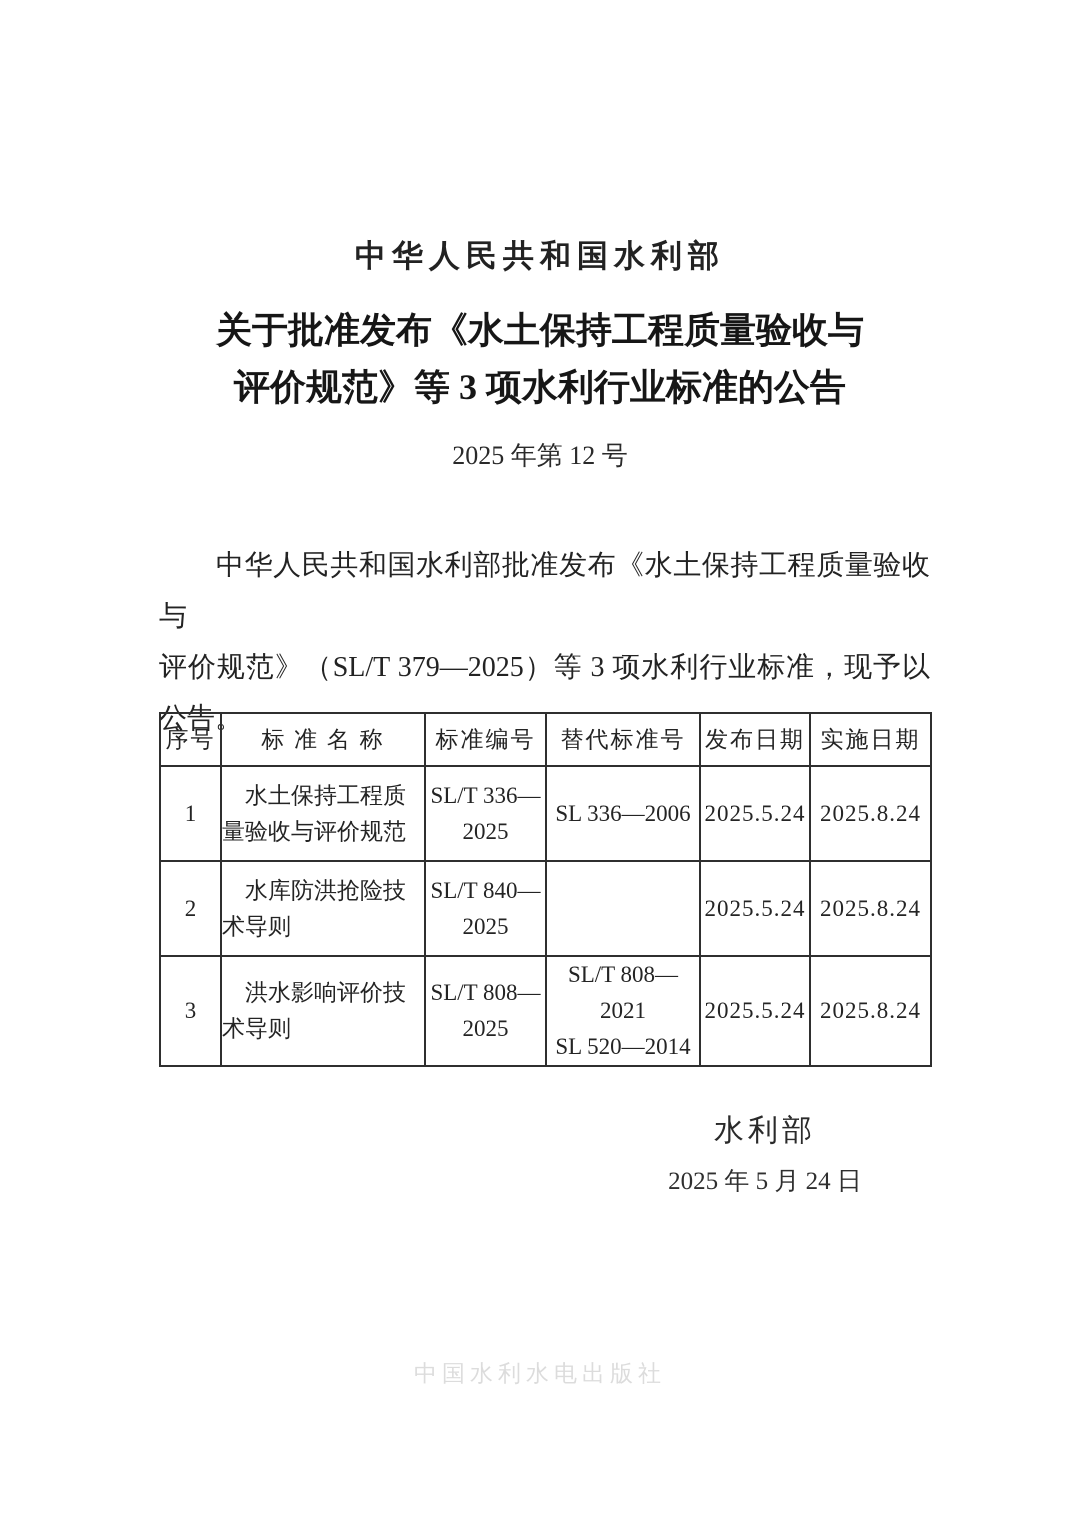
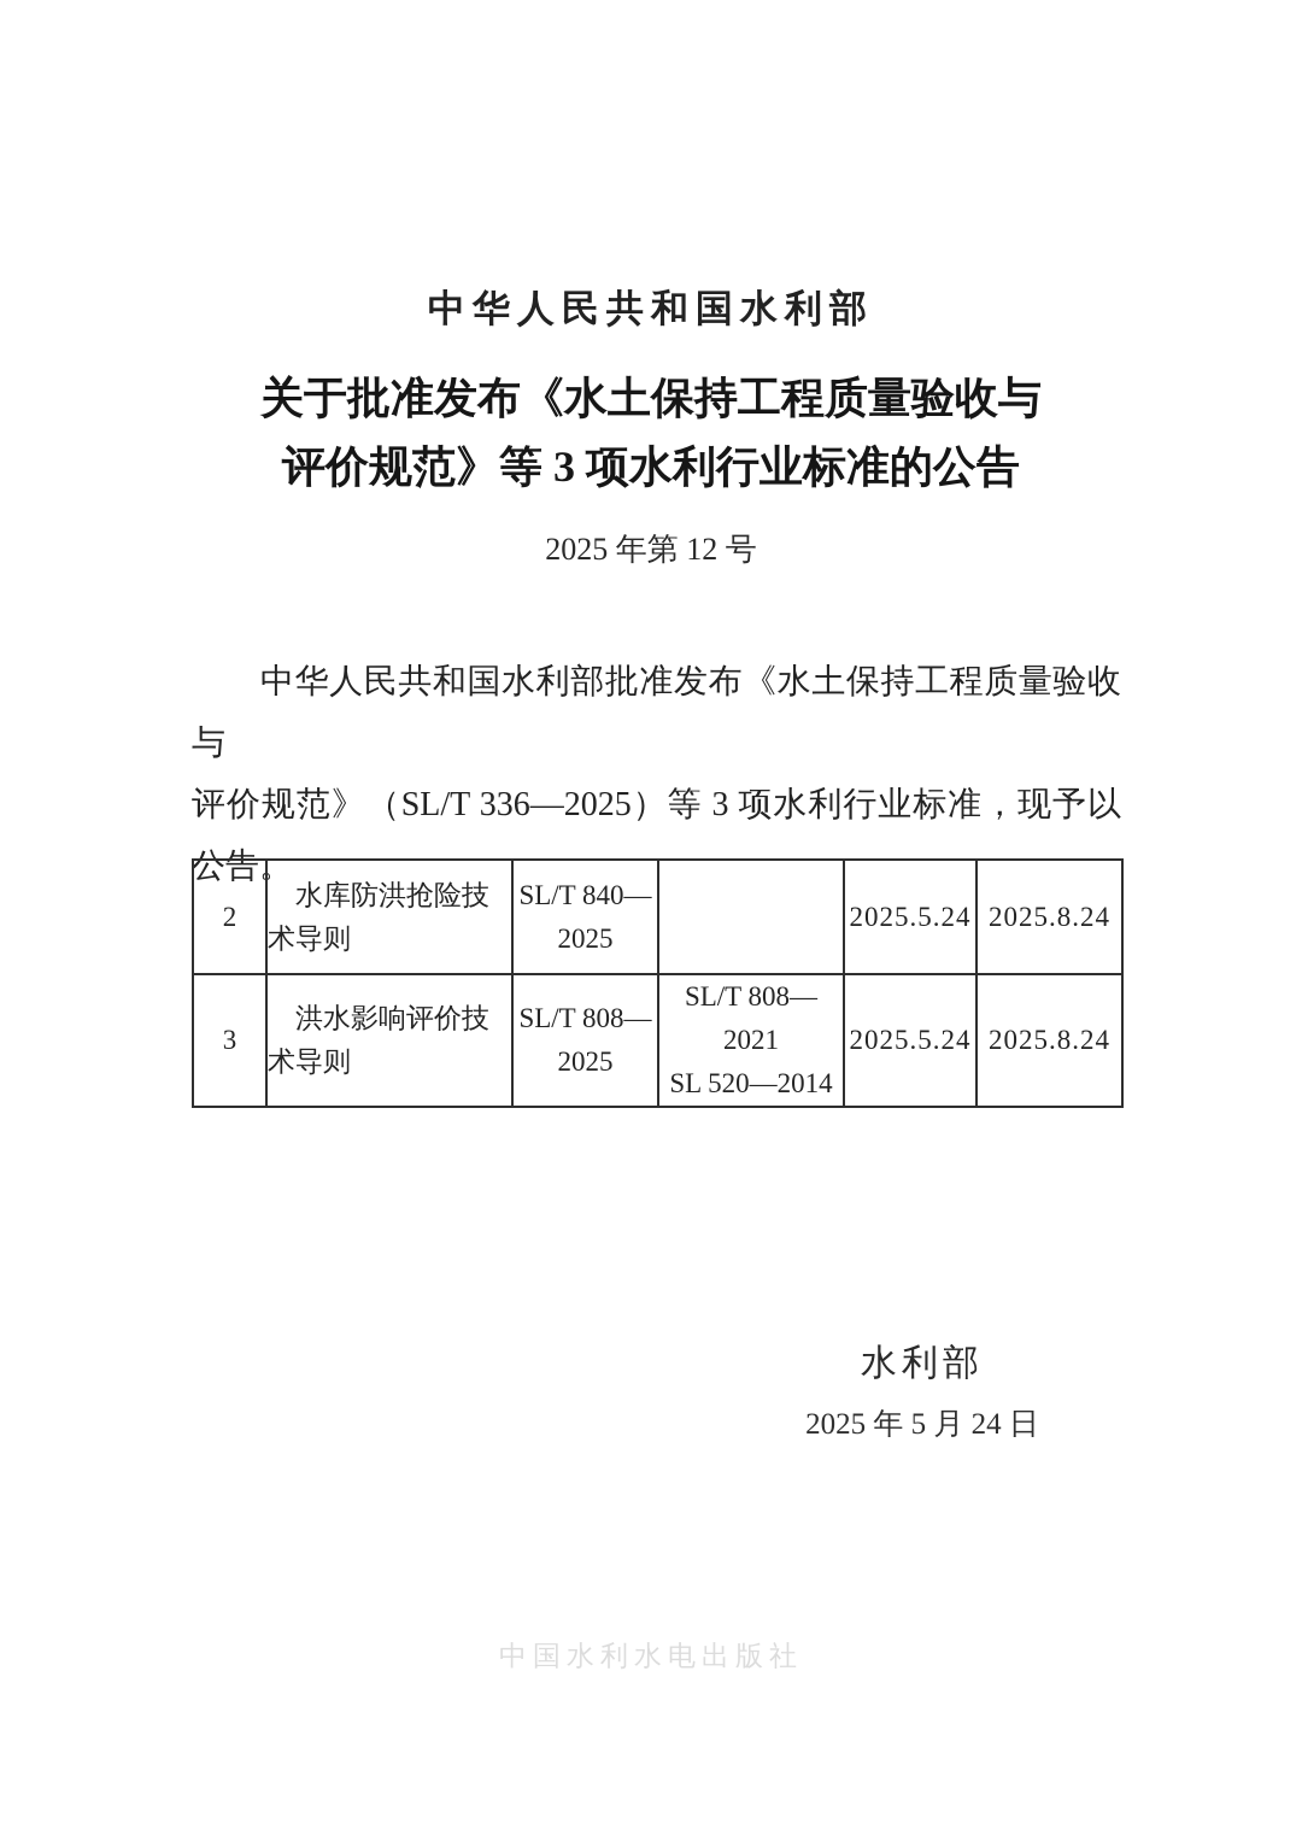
  中华人民共和国水利部
  关于批准发布《水土保持工程质量验收与
  评价规范》等 3 项水利行业标准的公告
  2025 年第 12 号
  中华人民共和国水利部批准发布《水土保持工程质量验收与
- 评价规范》（SL/T 379—2025）等 3 项水利行业标准，现予以
+ 评价规范》（SL/T 336—2025）等 3 项水利行业标准，现予以
  公告。
- 序号	标 准 名 称	标准编号	替代标准号	发布日期	实施日期
- 1	水土保持工程质 量验收与评价规范	SL/T 336— 2025	SL 336—2006	2025.5.24	2025.8.24
  2	水库防洪抢险技 术导则	SL/T 840— 2025		2025.5.24	2025.8.24
  3	洪水影响评价技 术导则	SL/T 808— 2025	SL/T 808—2021 SL 520—2014	2025.5.24	2025.8.24
  水利部
  2025 年 5 月 24 日
  中国水利水电出版社
